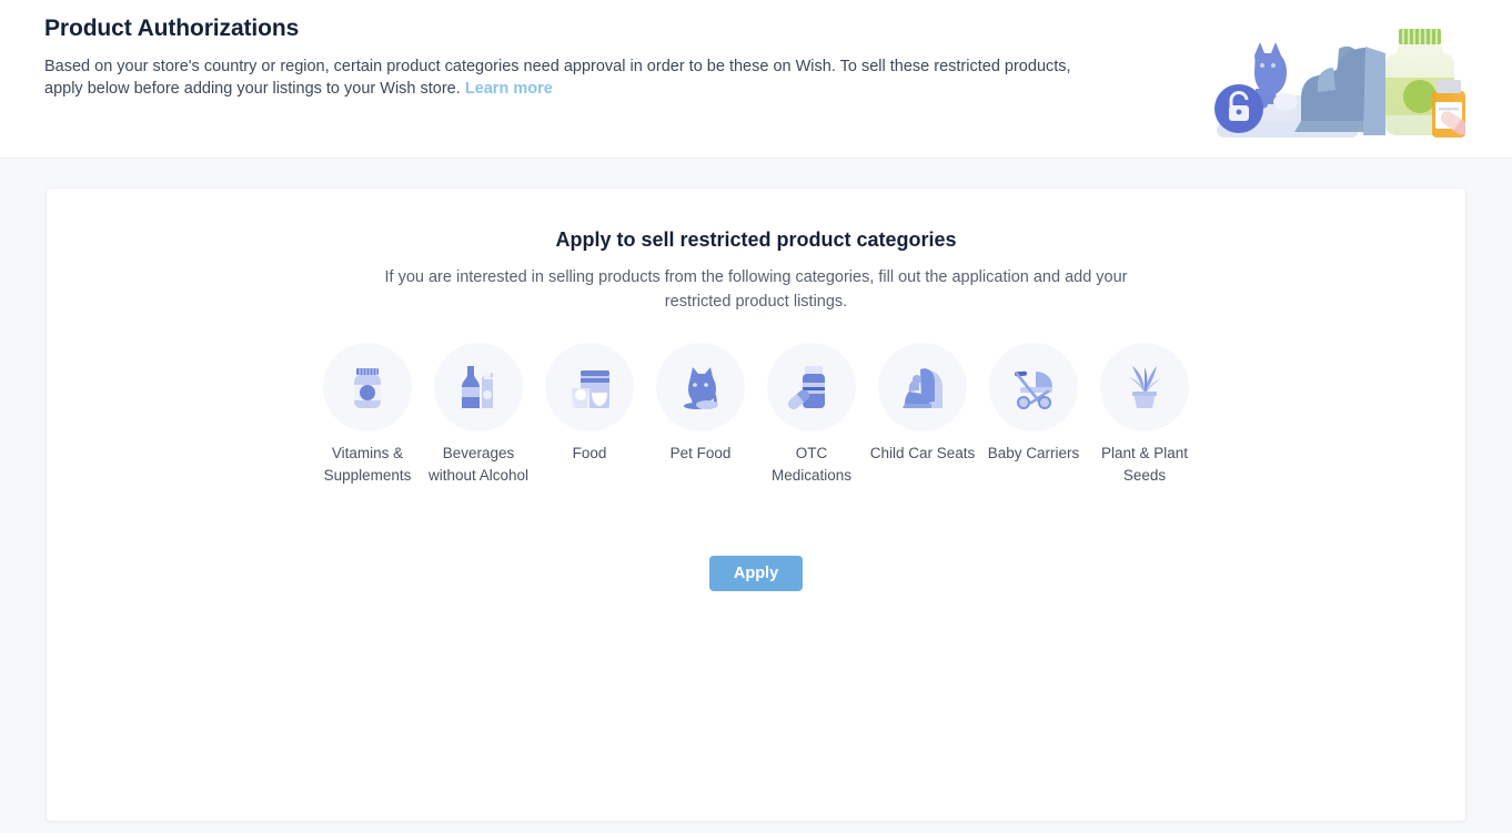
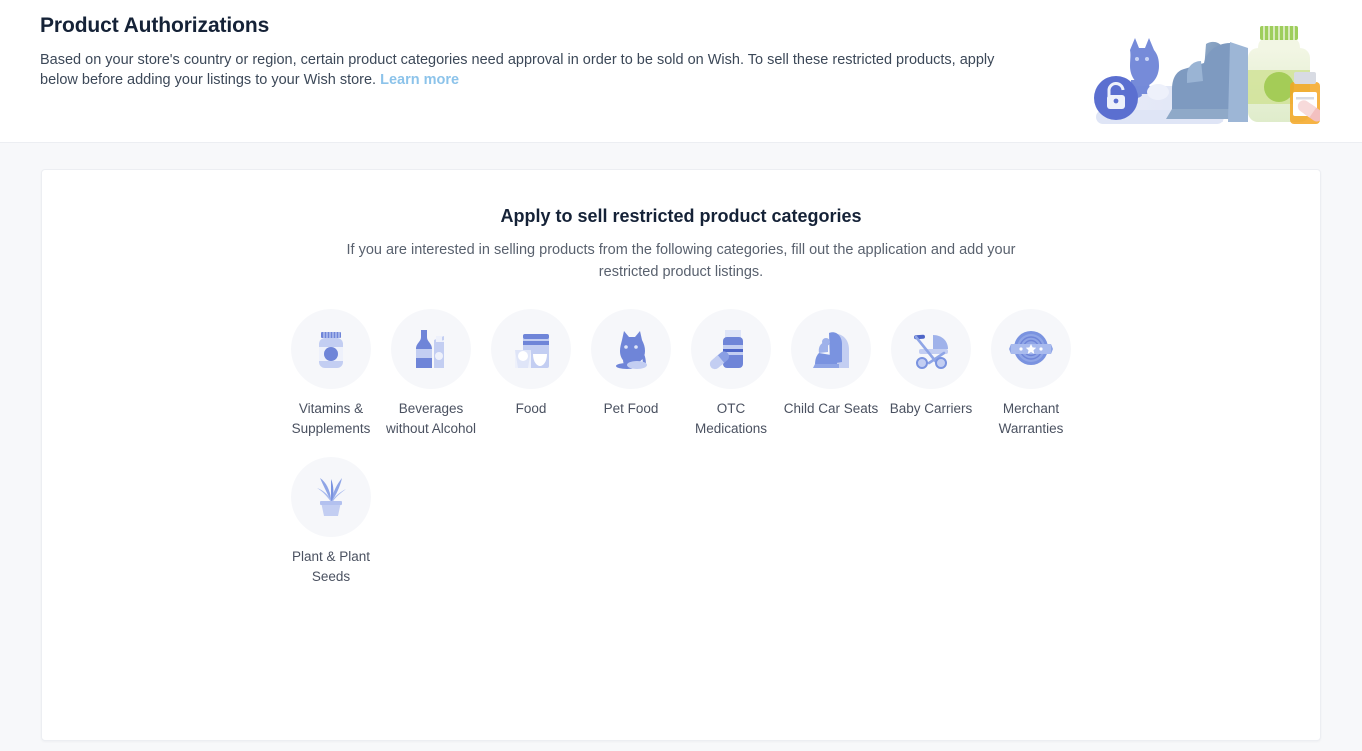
  Product Authorizations
- Based on your store's country or region, certain product categories need approval in order to be these on Wish. To sell these restricted products, apply below before adding your listings to your Wish store. Learn more
+ Based on your store's country or region, certain product categories need approval in order to be sold on Wish. To sell these restricted products, apply below before adding your listings to your Wish store. Learn more
  Apply to sell restricted product categories
  If you are interested in selling products from the following categories, fill out the application and add your restricted product listings.
  Vitamins & Supplements
  Beverages without Alcohol
  Food
  Pet Food
  OTC Medications
  Child Car Seats
  Baby Carriers
+ Merchant Warranties
  Plant & Plant Seeds
- Apply
